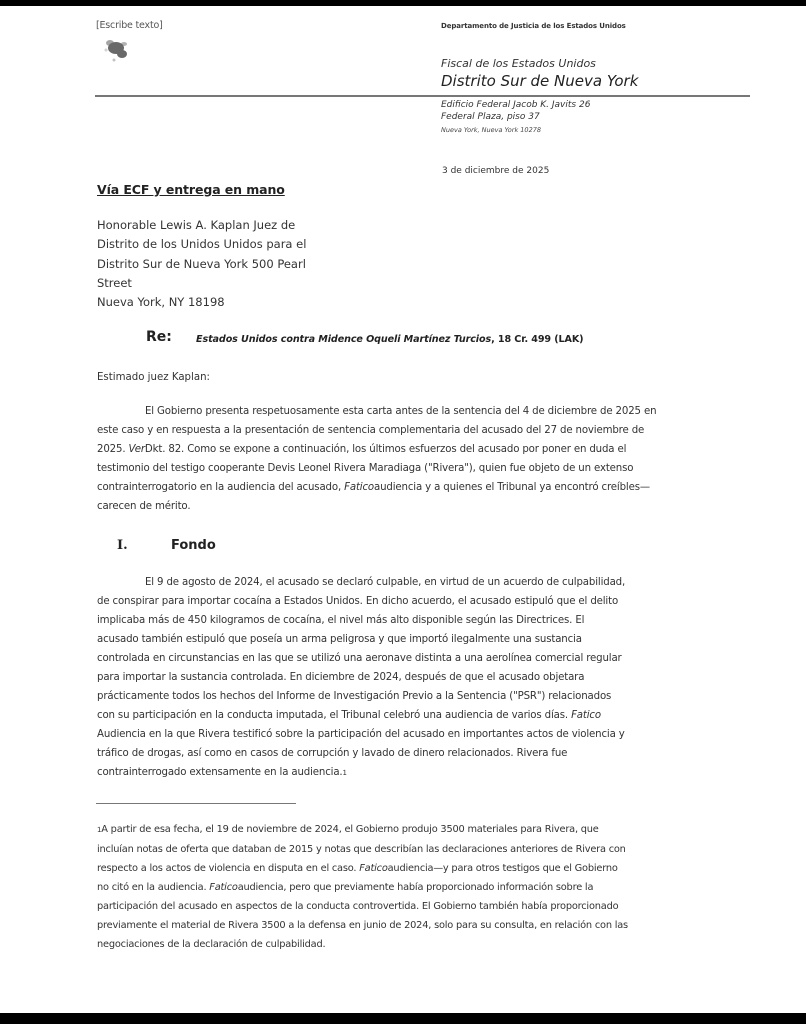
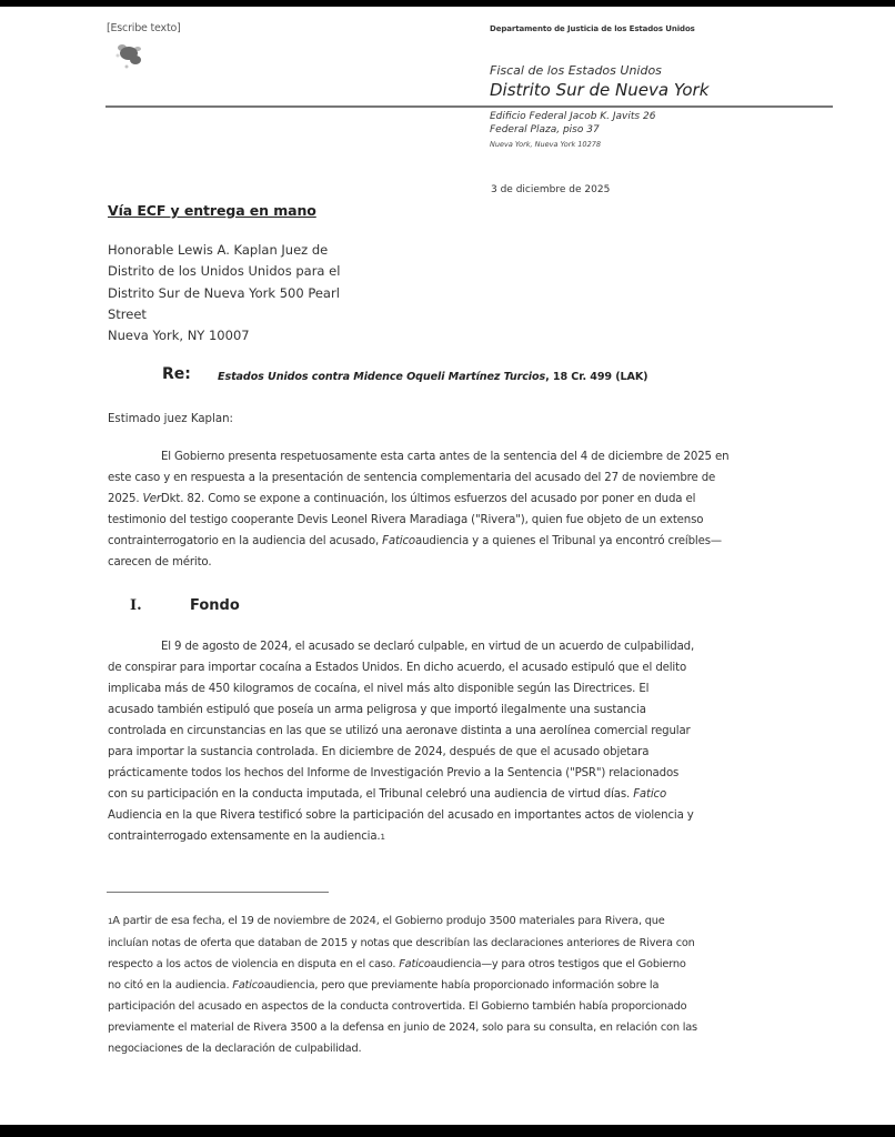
  [Escribe texto]
  Departamento de Justicia de los Estados Unidos
  Fiscal de los Estados Unidos
  Distrito Sur de Nueva York
  Edificio Federal Jacob K. Javits 26
  Federal Plaza, piso 37
  Nueva York, Nueva York 10278
  3 de diciembre de 2025
  Vía ECF y entrega en mano
  Honorable Lewis A. Kaplan Juez de
  Distrito de los Unidos Unidos para el
  Distrito Sur de Nueva York 500 Pearl
  Street
- Nueva York, NY 18198
+ Nueva York, NY 10007
  Re:
  Estados Unidos contra Midence Oqueli Martínez Turcios, 18 Cr. 499 (LAK)
  Estimado juez Kaplan:
  El Gobierno presenta respetuosamente esta carta antes de la sentencia del 4 de diciembre de 2025 en
  este caso y en respuesta a la presentación de sentencia complementaria del acusado del 27 de noviembre de
  2025. VerDkt. 82. Como se expone a continuación, los últimos esfuerzos del acusado por poner en duda el
  testimonio del testigo cooperante Devis Leonel Rivera Maradiaga ("Rivera"), quien fue objeto de un extenso
  contrainterrogatorio en la audiencia del acusado, Faticoaudiencia y a quienes el Tribunal ya encontró creíbles—
  carecen de mérito.
  I.
  Fondo
  El 9 de agosto de 2024, el acusado se declaró culpable, en virtud de un acuerdo de culpabilidad,
  de conspirar para importar cocaína a Estados Unidos. En dicho acuerdo, el acusado estipuló que el delito
  implicaba más de 450 kilogramos de cocaína, el nivel más alto disponible según las Directrices. El
  acusado también estipuló que poseía un arma peligrosa y que importó ilegalmente una sustancia
  controlada en circunstancias en las que se utilizó una aeronave distinta a una aerolínea comercial regular
  para importar la sustancia controlada. En diciembre de 2024, después de que el acusado objetara
  prácticamente todos los hechos del Informe de Investigación Previo a la Sentencia ("PSR") relacionados
- con su participación en la conducta imputada, el Tribunal celebró una audiencia de varios días. Fatico
+ con su participación en la conducta imputada, el Tribunal celebró una audiencia de virtud días. Fatico
  Audiencia en la que Rivera testificó sobre la participación del acusado en importantes actos de violencia y
- tráfico de drogas, así como en casos de corrupción y lavado de dinero relacionados. Rivera fue
  contrainterrogado extensamente en la audiencia.1
  1A partir de esa fecha, el 19 de noviembre de 2024, el Gobierno produjo 3500 materiales para Rivera, que
  incluían notas de oferta que databan de 2015 y notas que describían las declaraciones anteriores de Rivera con
  respecto a los actos de violencia en disputa en el caso. Faticoaudiencia—y para otros testigos que el Gobierno
  no citó en la audiencia. Faticoaudiencia, pero que previamente había proporcionado información sobre la
  participación del acusado en aspectos de la conducta controvertida. El Gobierno también había proporcionado
  previamente el material de Rivera 3500 a la defensa en junio de 2024, solo para su consulta, en relación con las
  negociaciones de la declaración de culpabilidad.
